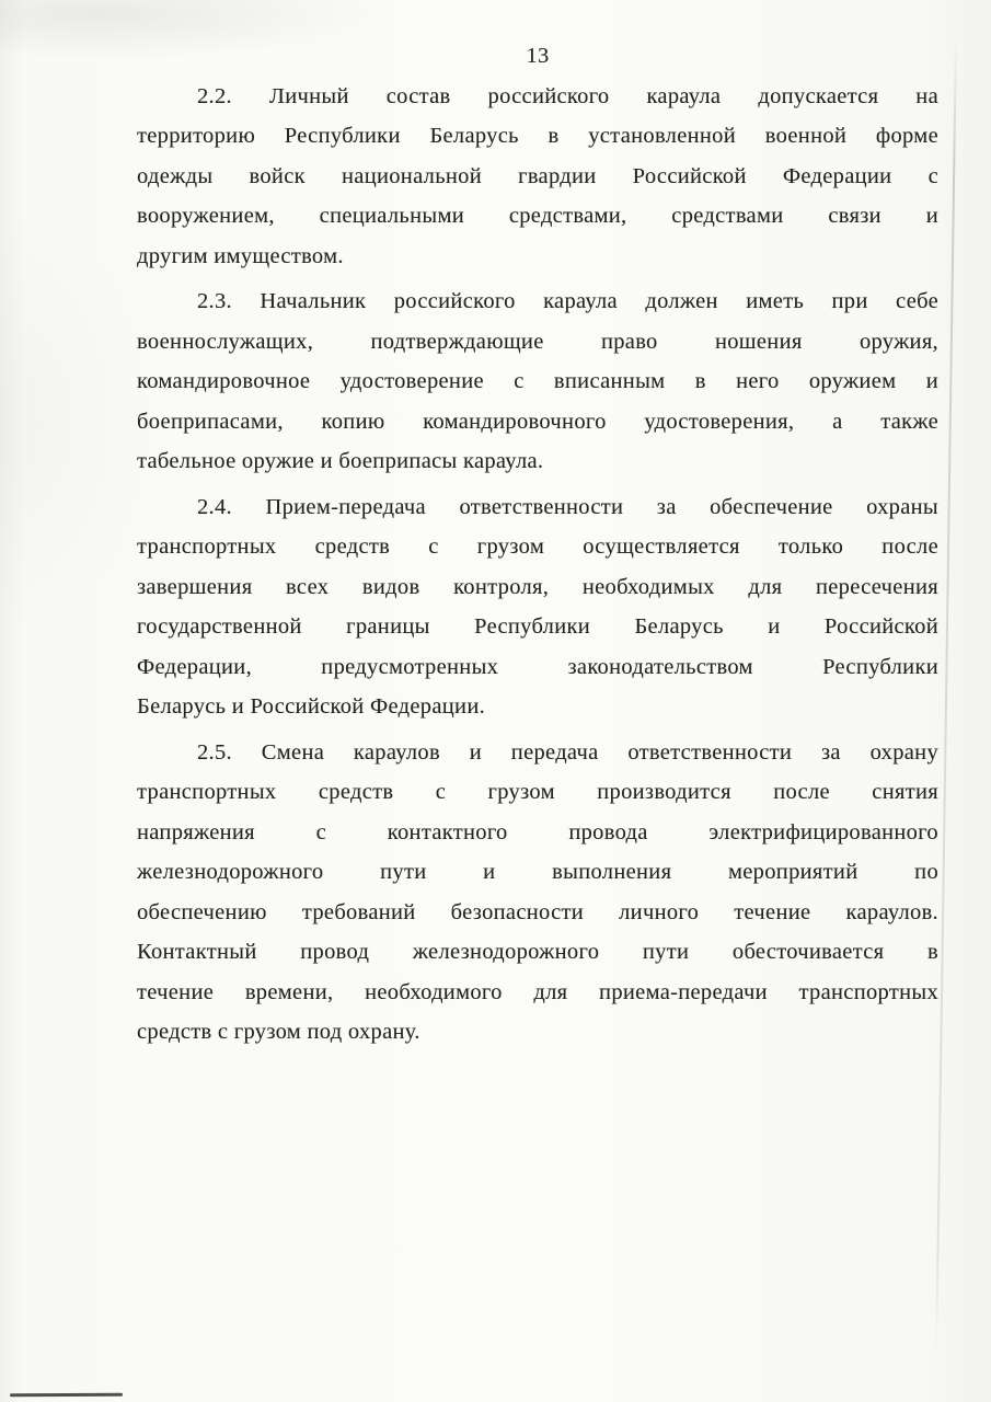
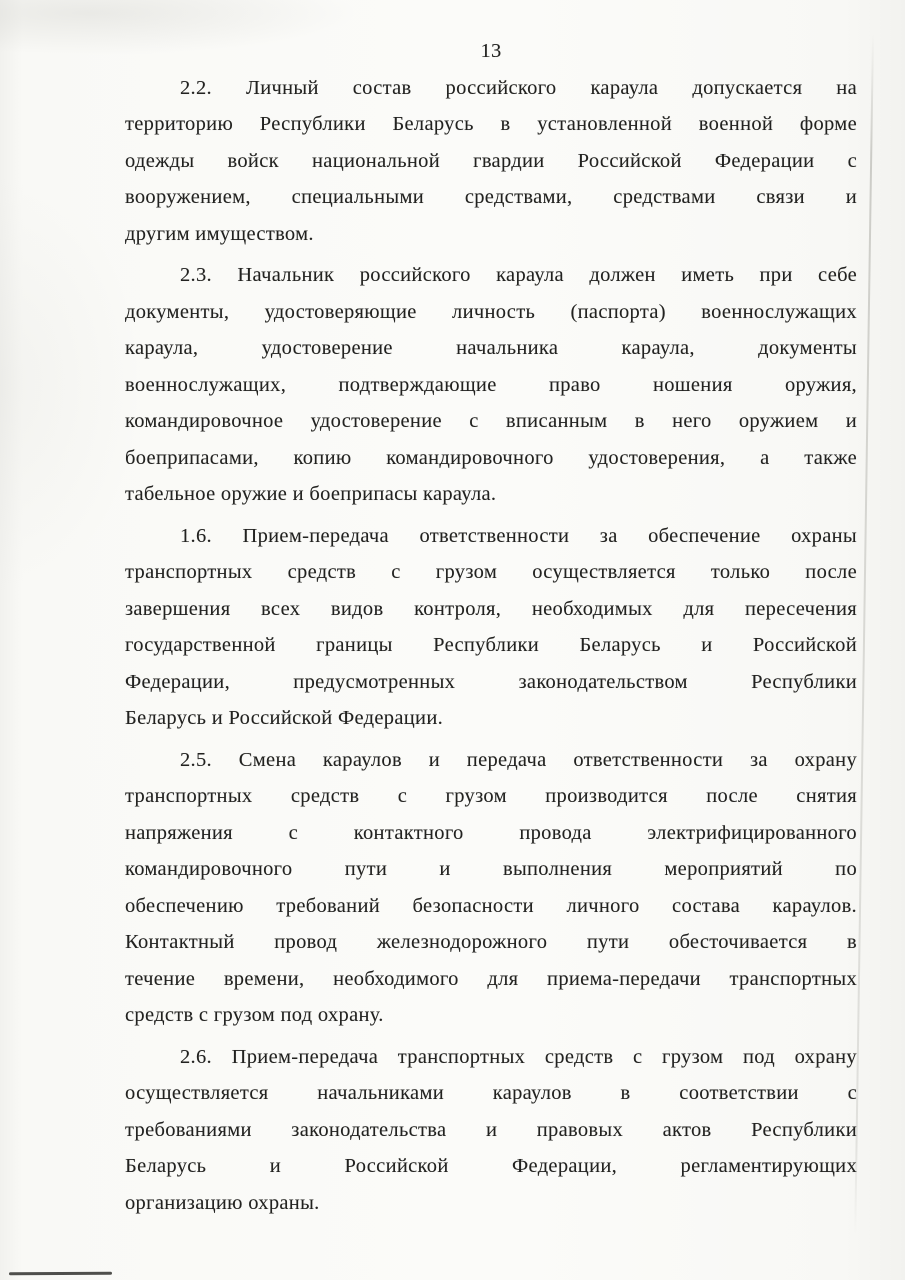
  13
  2.2. Личный состав российского караула допускается на
  территорию Республики Беларусь в установленной военной форме
  одежды войск национальной гвардии Российской Федерации с
  вооружением, специальными средствами, средствами связи и
  другим имуществом.
  2.3. Начальник российского караула должен иметь при себе
+ документы, удостоверяющие личность (паспорта) военнослужащих
+ караула, удостоверение начальника караула, документы
  военнослужащих, подтверждающие право ношения оружия,
  командировочное удостоверение с вписанным в него оружием и
  боеприпасами, копию командировочного удостоверения, а также
  табельное оружие и боеприпасы караула.
- 2.4. Прием-передача ответственности за обеспечение охраны
+ 1.6. Прием-передача ответственности за обеспечение охраны
  транспортных средств с грузом осуществляется только после
  завершения всех видов контроля, необходимых для пересечения
  государственной границы Республики Беларусь и Российской
  Федерации, предусмотренных законодательством Республики
  Беларусь и Российской Федерации.
  2.5. Смена караулов и передача ответственности за охрану
  транспортных средств с грузом производится после снятия
  напряжения с контактного провода электрифицированного
- железнодорожного пути и выполнения мероприятий по
+ командировочного пути и выполнения мероприятий по
- обеспечению требований безопасности личного течение караулов.
+ обеспечению требований безопасности личного состава караулов.
  Контактный провод железнодорожного пути обесточивается в
  течение времени, необходимого для приема-передачи транспортных
  средств с грузом под охрану.
+ 2.6. Прием-передача транспортных средств с грузом под охрану
+ осуществляется начальниками караулов в соответствии с
+ требованиями законодательства и правовых актов Республики
+ Беларусь и Российской Федерации, регламентирующих
+ организацию охраны.
